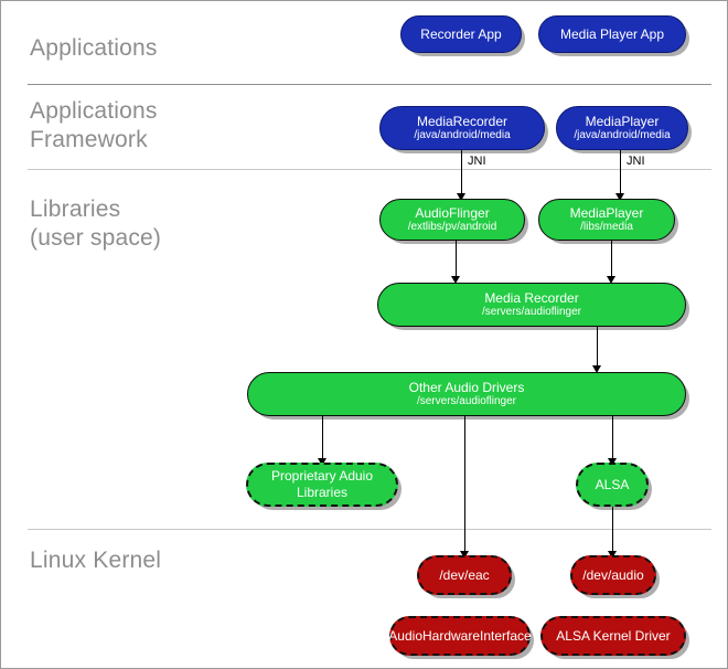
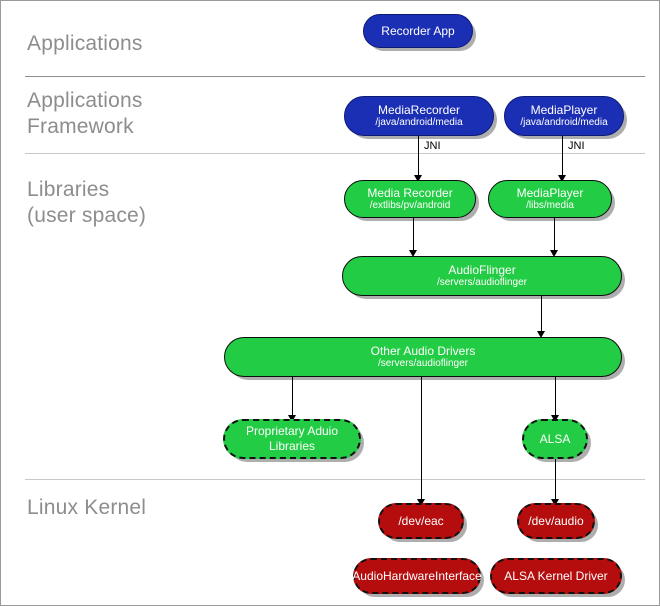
  Applications
  Applications
  Framework
  Libraries
  (user space)
  Linux Kernel
  Recorder App
- Media Player App
  MediaRecorder
  /java/android/media
  MediaPlayer
  /java/android/media
  JNI
  JNI
- AudioFlinger
+ Media Recorder
  /extlibs/pv/android
  MediaPlayer
  /libs/media
- Media Recorder
+ AudioFlinger
  /servers/audioflinger
  Other Audio Drivers
  /servers/audioflinger
  Proprietary Aduio Libraries
  ALSA
  /dev/eac
  /dev/audio
  AudioHardwareInterface
  ALSA Kernel Driver
